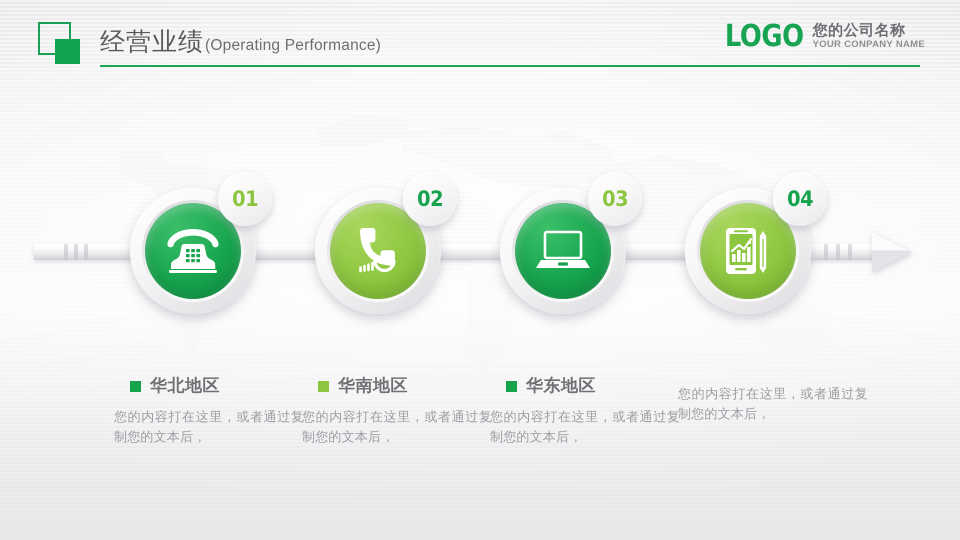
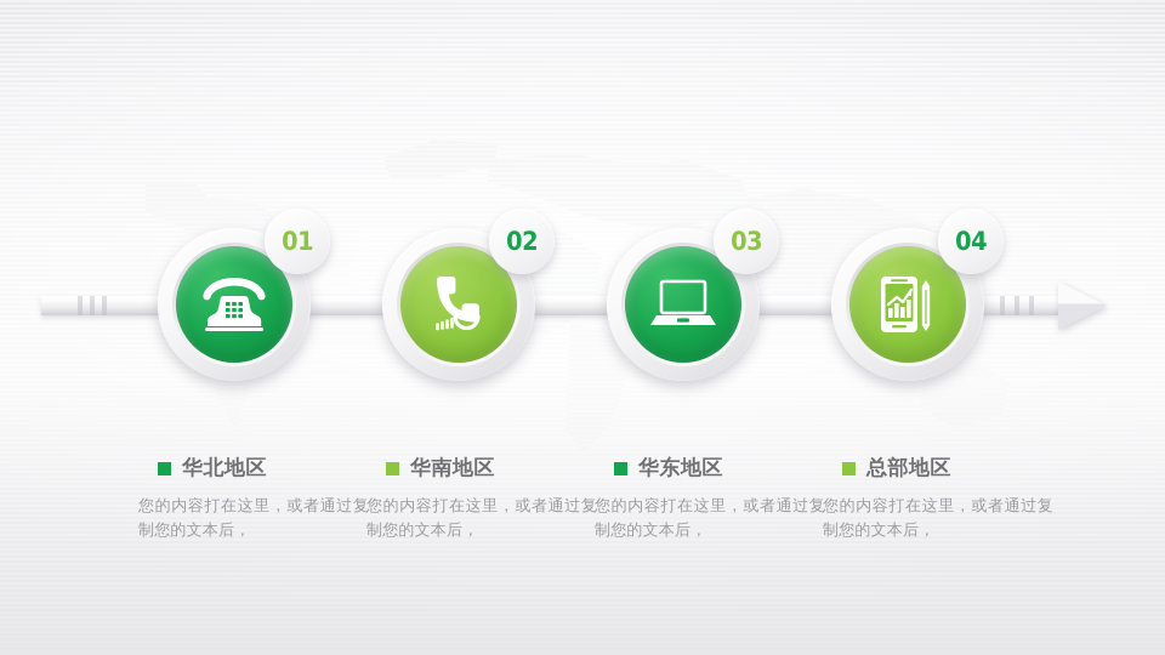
- 经营业绩
- (Operating Performance)
- LOGO
- 您的公司名称
- YOUR CONPANY NAME
  01
  02
  03
  04
  华北地区
  您的内容打在这里，或者通过复制您的文本后，
  华南地区
  您的内容打在这里，或者通过复制您的文本后，
  华东地区
  您的内容打在这里，或者通过复制您的文本后，
+ 总部地区
  您的内容打在这里，或者通过复制您的文本后，
